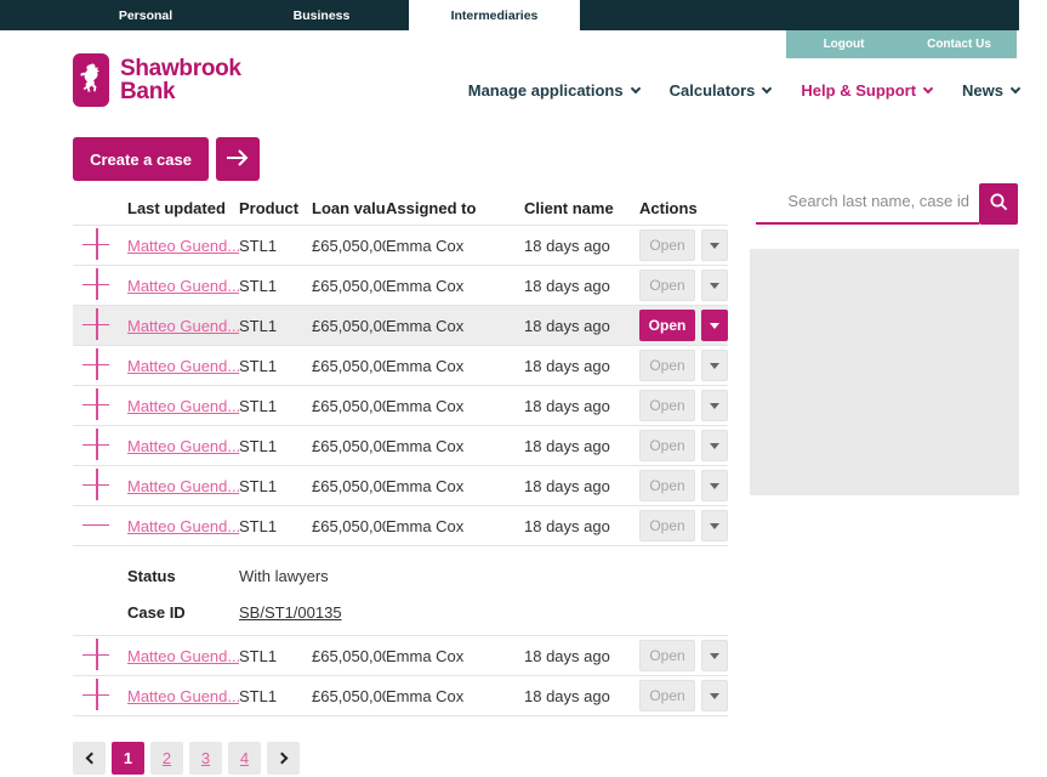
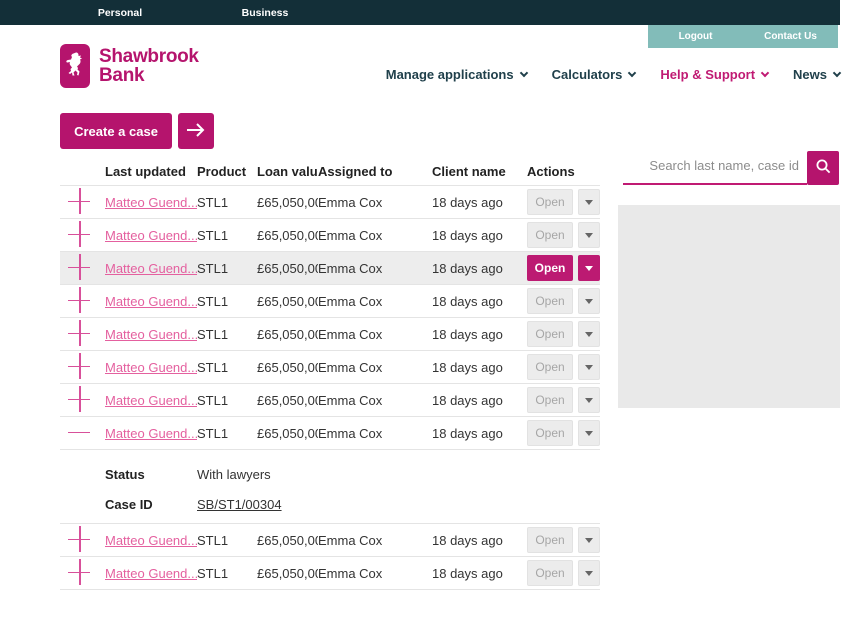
  Personal
  Business
- Intermediaries
  Logout
  Contact Us
  Shawbrook
  Bank
  Manage applications
  Calculators
  Help & Support
  News
  Create a case
  Search last name, case id
  Last updated
  Product
  Loan valu
  Assigned to
  Client name
  Actions
  Matteo Guend...
  STL1
  £65,050,0
  Emma Cox
  18 days ago
  Open
  Matteo Guend...
  STL1
  £65,050,0
  Emma Cox
  18 days ago
  Open
  Matteo Guend...
  STL1
  £65,050,0
  Emma Cox
  18 days ago
  Open
  Matteo Guend...
  STL1
  £65,050,0
  Emma Cox
  18 days ago
  Open
  Matteo Guend...
  STL1
  £65,050,0
  Emma Cox
  18 days ago
  Open
  Matteo Guend...
  STL1
  £65,050,0
  Emma Cox
  18 days ago
  Open
  Matteo Guend...
  STL1
  £65,050,0
  Emma Cox
  18 days ago
  Open
  Matteo Guend...
  STL1
  £65,050,0
  Emma Cox
  18 days ago
  Open
  Status
  With lawyers
  Case ID
- SB/ST1/00135
+ SB/ST1/00304
  Matteo Guend...
  STL1
  £65,050,0
  Emma Cox
  18 days ago
  Open
  Matteo Guend...
  STL1
  £65,050,0
  Emma Cox
  18 days ago
  Open
- 1
- 2
- 3
- 4
